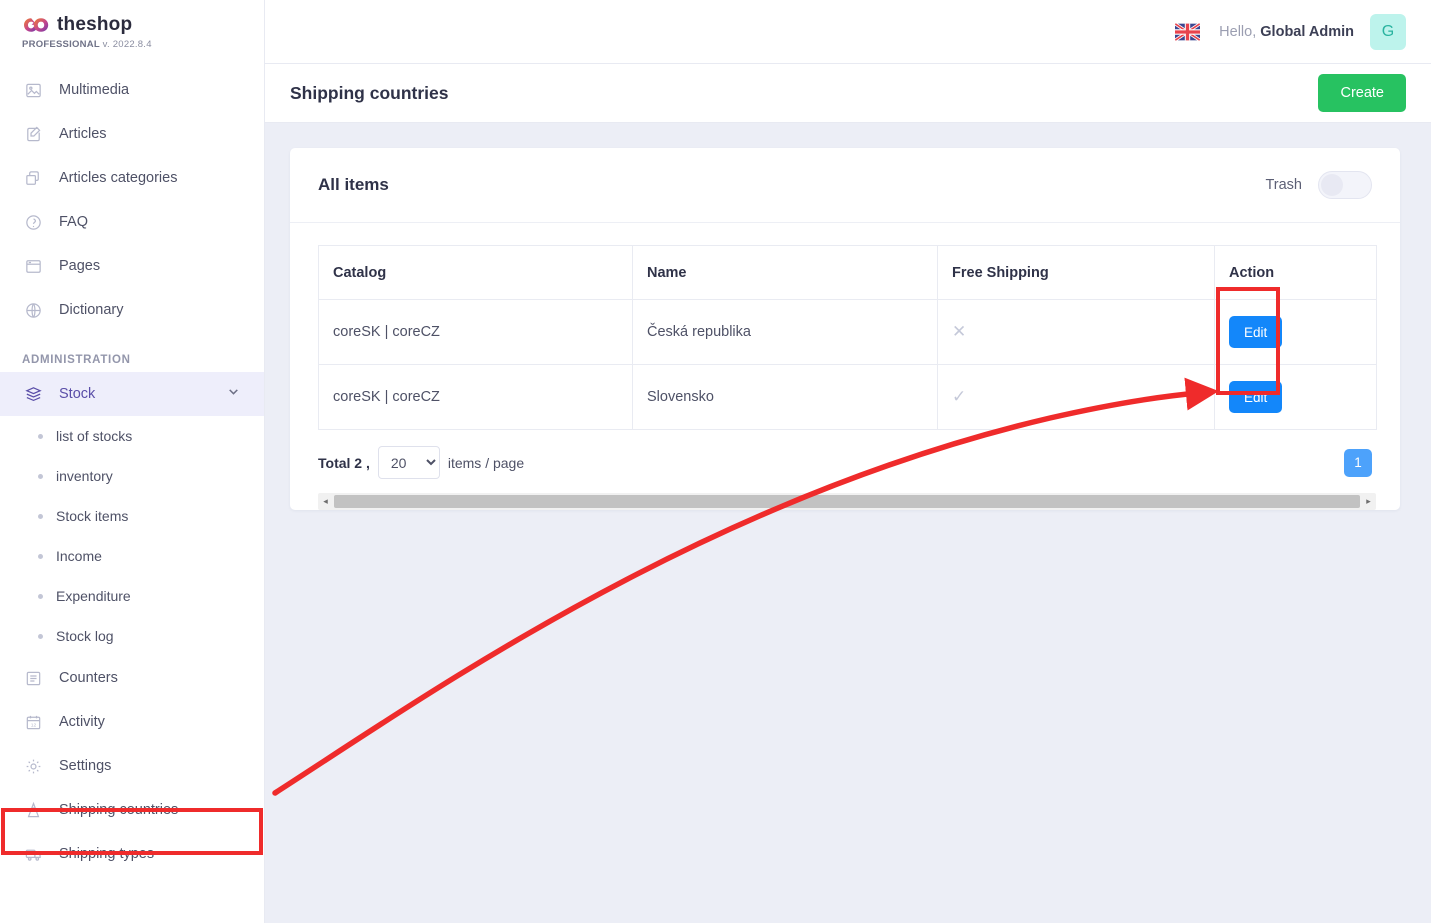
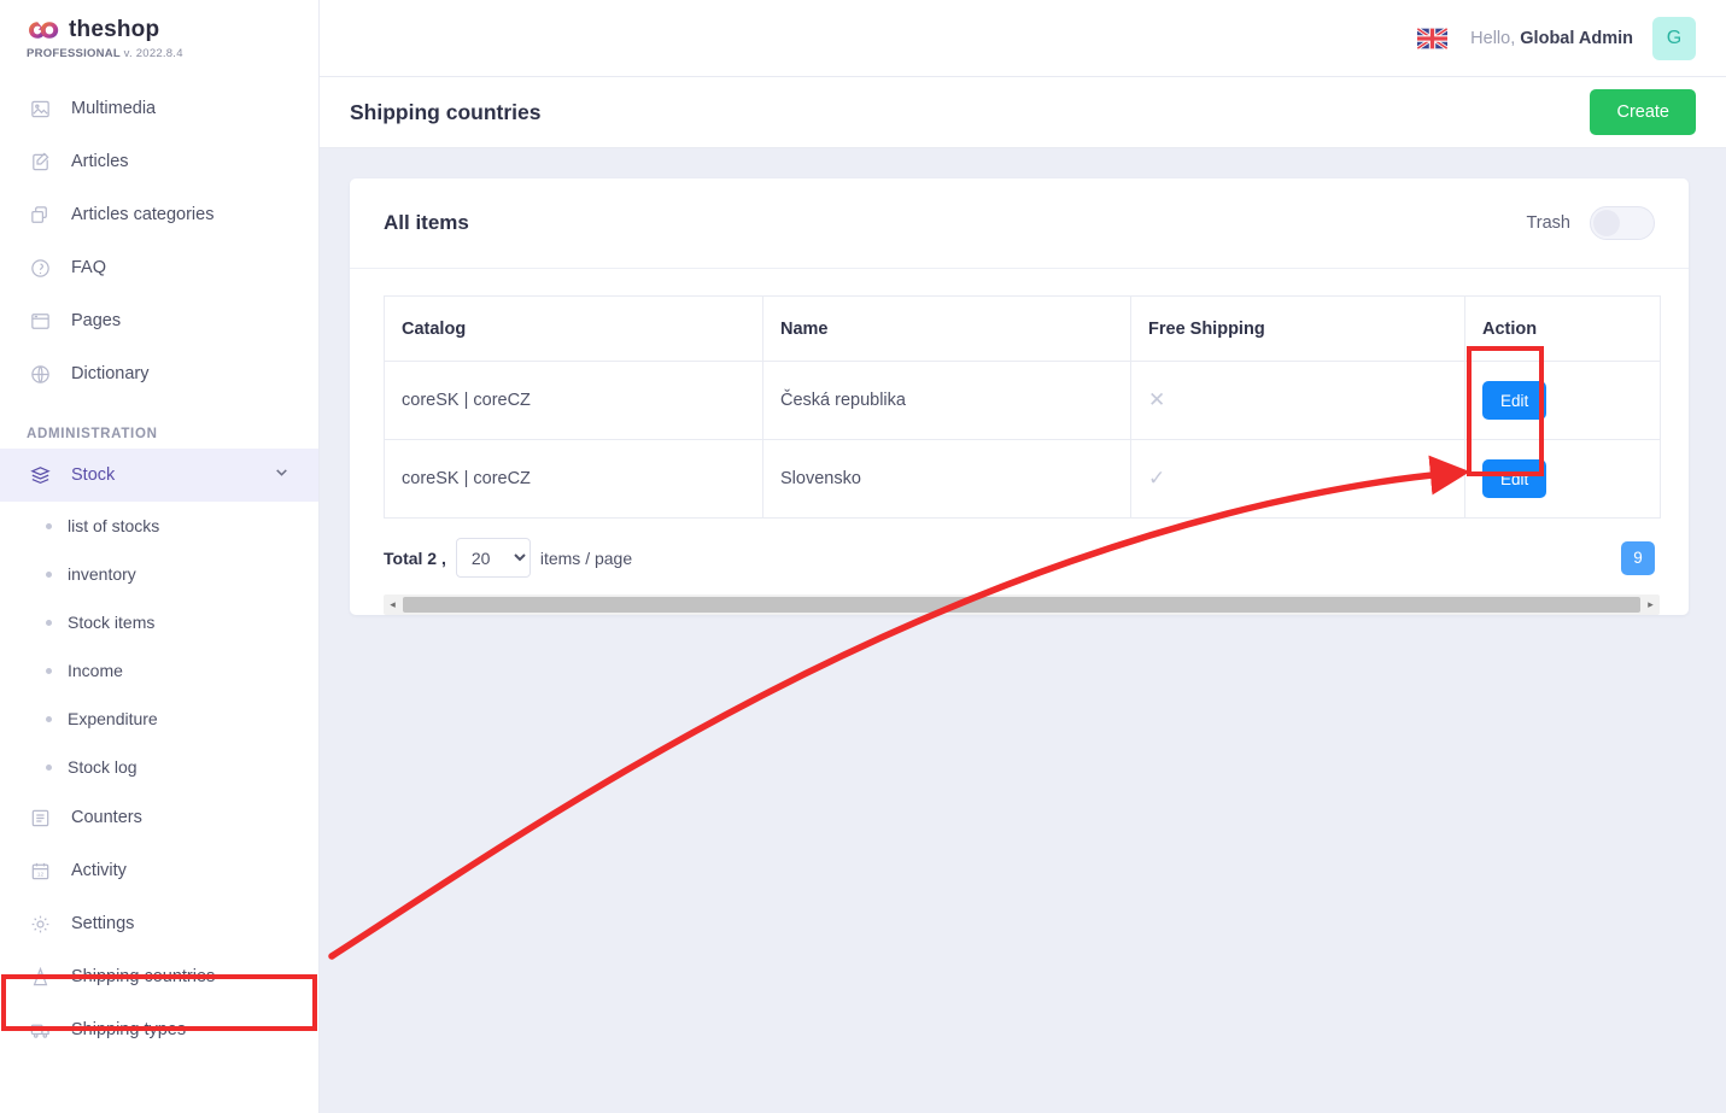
  theshop
  PROFESSIONAL v. 2022.8.4
  Multimedia
  Articles
  Articles categories
  FAQ
  Pages
  Dictionary
  ADMINISTRATION
  Stock
  list of stocks
  inventory
  Stock items
  Income
  Expenditure
  Stock log
  Counters
  Activity
  Settings
  Shipping countries
  Shipping types
  Hello, Global Admin
  G
  Shipping countries
  Create
  All items
  Trash
  Catalog	Name	Free Shipping	Action
  coreSK | coreCZ	Česká republika	✕	Edit
  coreSK | coreCZ	Slovensko	✓	Edit
  Total 2 ,
  20
  items / page
- 1
+ 9
  ◂
  ▸
